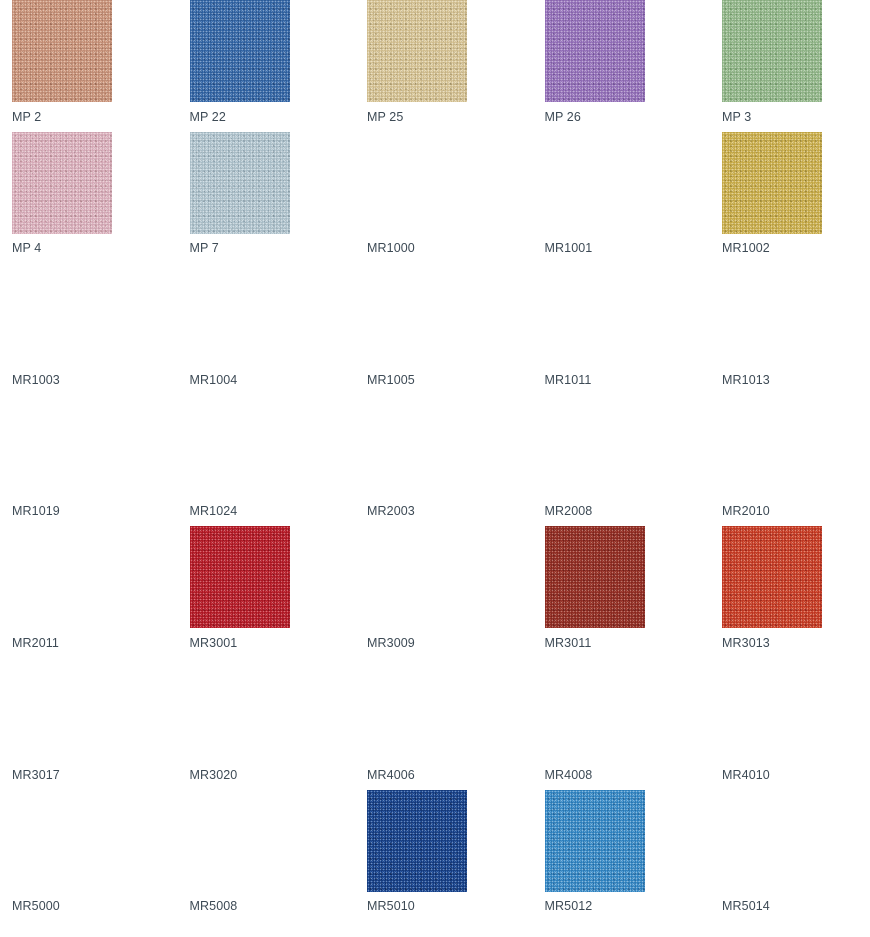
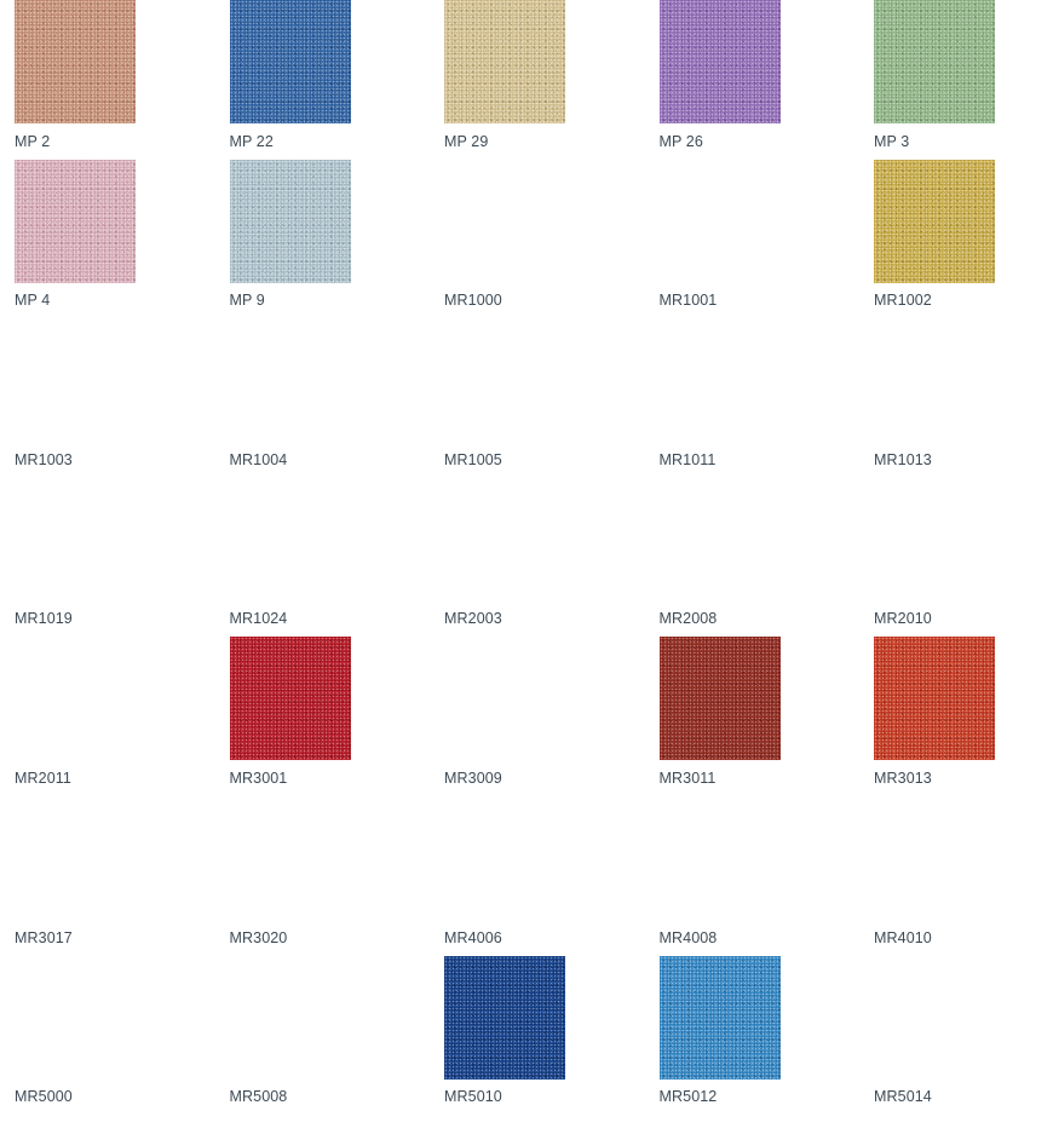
  MP 2
  MP 22
- MP 25
+ MP 29
  MP 26
  MP 3
  MP 4
- MP 7
+ MP 9
  MR1000
  MR1001
  MR1002
  MR1003
  MR1004
  MR1005
  MR1011
  MR1013
  MR1019
  MR1024
  MR2003
  MR2008
  MR2010
  MR2011
  MR3001
  MR3009
  MR3011
  MR3013
  MR3017
  MR3020
  MR4006
  MR4008
  MR4010
  MR5000
  MR5008
  MR5010
  MR5012
  MR5014
